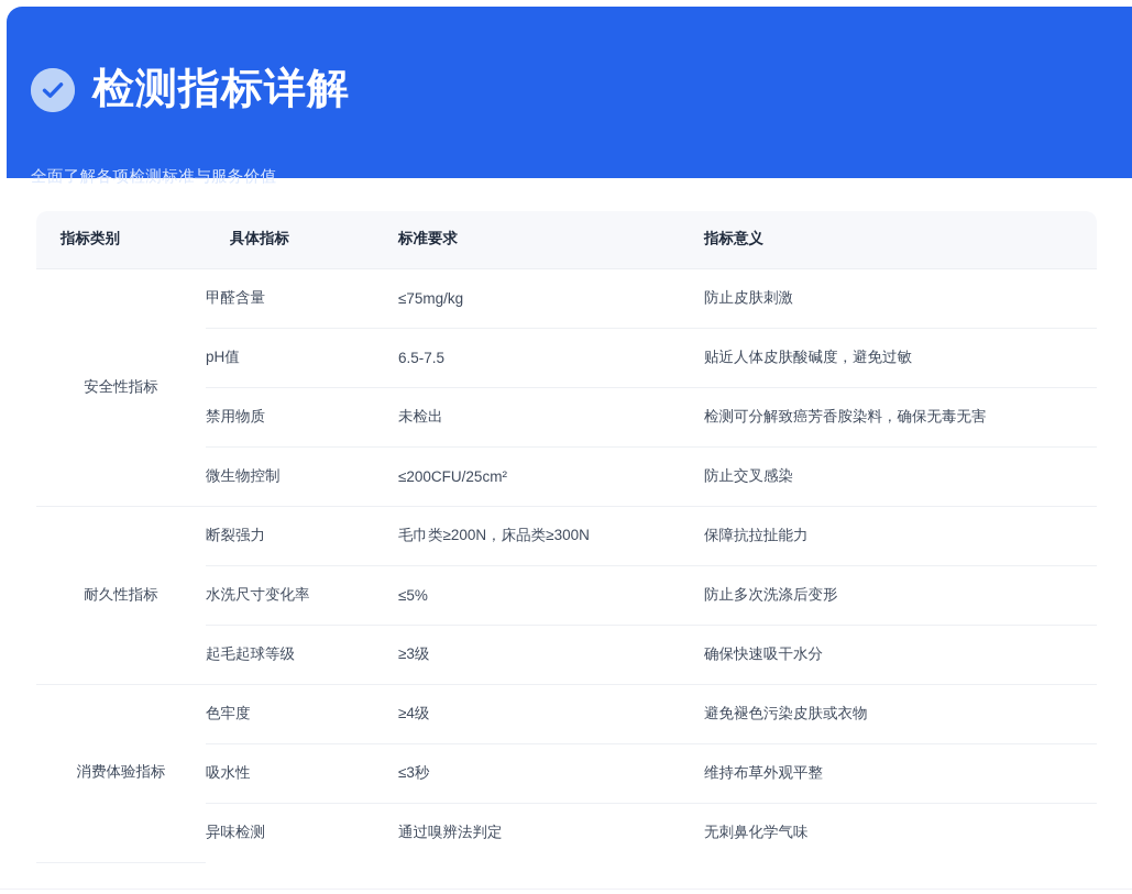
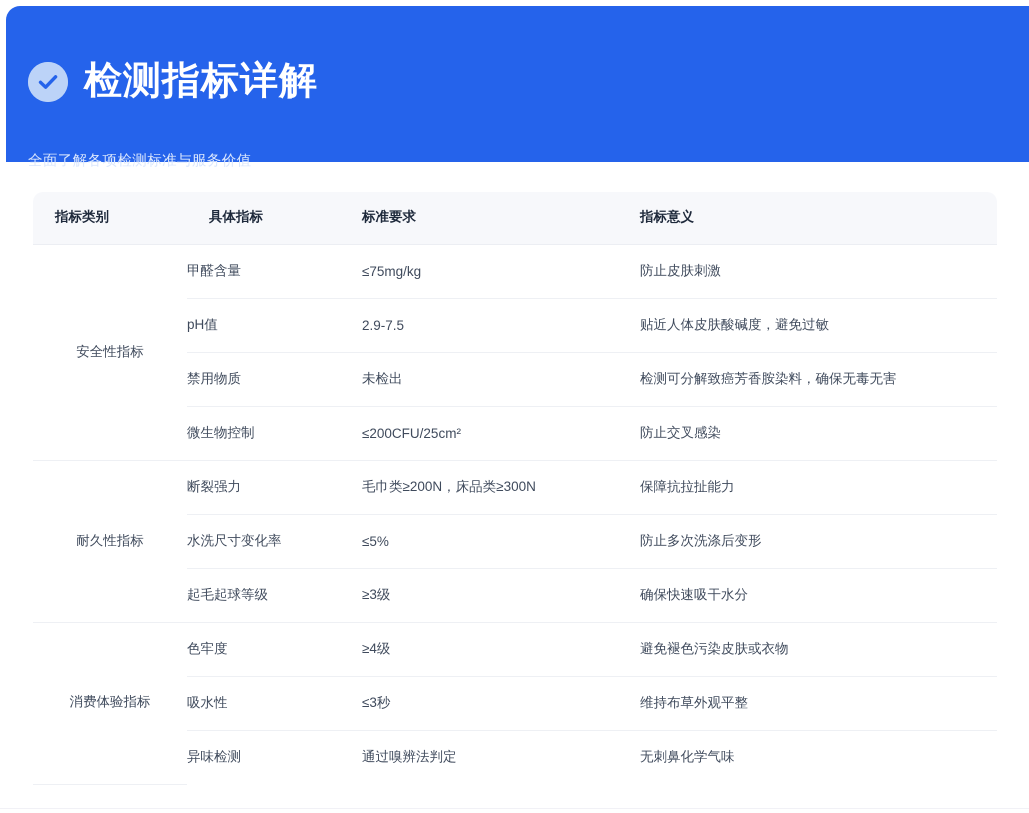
  检测指标详解
  全面了解各项检测标准与服务价值
  指标类别	具体指标	标准要求	指标意义
  安全性指标	甲醛含量	≤75mg/kg	防止皮肤刺激
- pH值	6.5-7.5	贴近人体皮肤酸碱度，避免过敏
+ pH值	2.9-7.5	贴近人体皮肤酸碱度，避免过敏
  禁用物质	未检出	检测可分解致癌芳香胺染料，确保无毒无害
  微生物控制	≤200CFU/25cm²	防止交叉感染
  耐久性指标	断裂强力	毛巾类≥200N，床品类≥300N	保障抗拉扯能力
  水洗尺寸变化率	≤5%	防止多次洗涤后变形
  起毛起球等级	≥3级	确保快速吸干水分
  消费体验指标	色牢度	≥4级	避免褪色污染皮肤或衣物
  吸水性	≤3秒	维持布草外观平整
  异味检测	通过嗅辨法判定	无刺鼻化学气味
